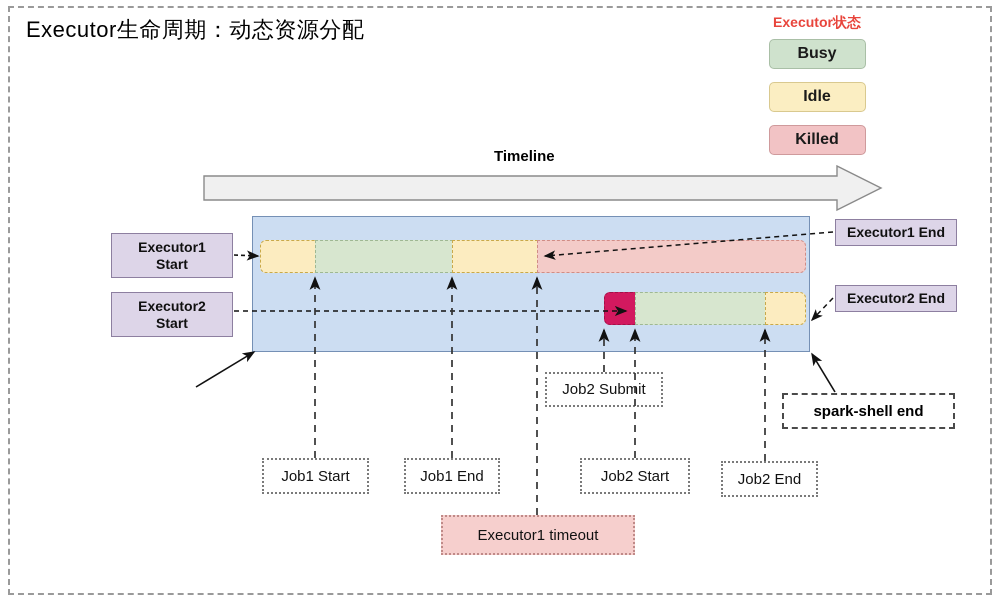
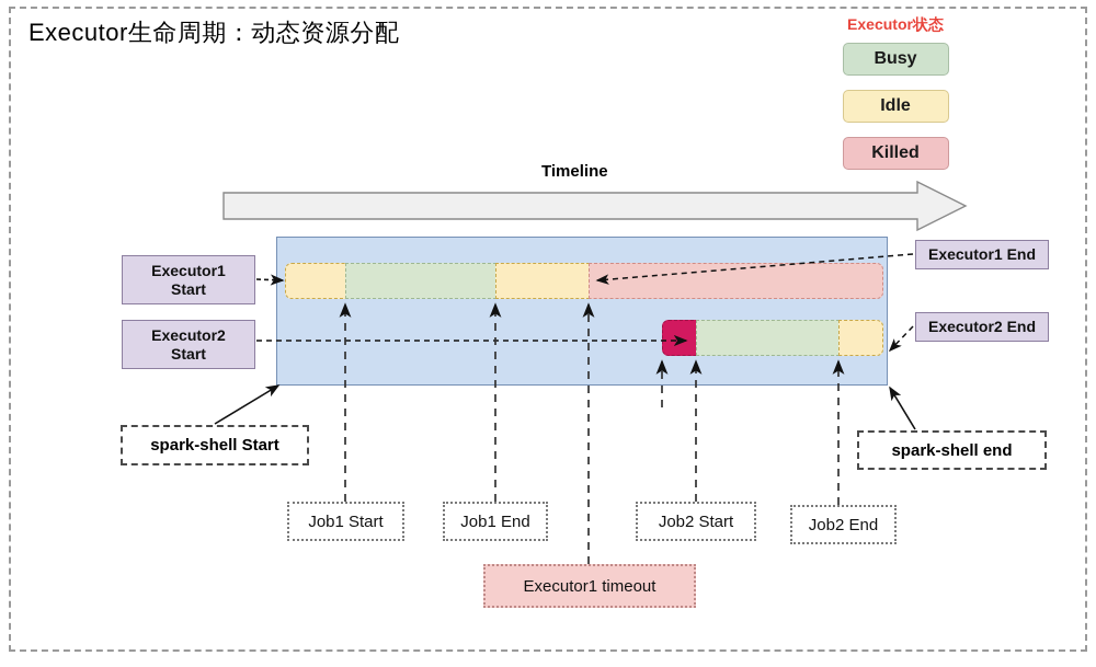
  Executor生命周期：动态资源分配
  Executor状态
  Busy
  Idle
  Killed
  Timeline
  Executor1
  Start
  Executor2
  Start
  Executor1 End
  Executor2 End
+ spark-shell Start
  spark-shell end
  Job1 Start
  Job1 End
- Job2 Submit
  Job2 Start
  Job2 End
  Executor1 timeout
